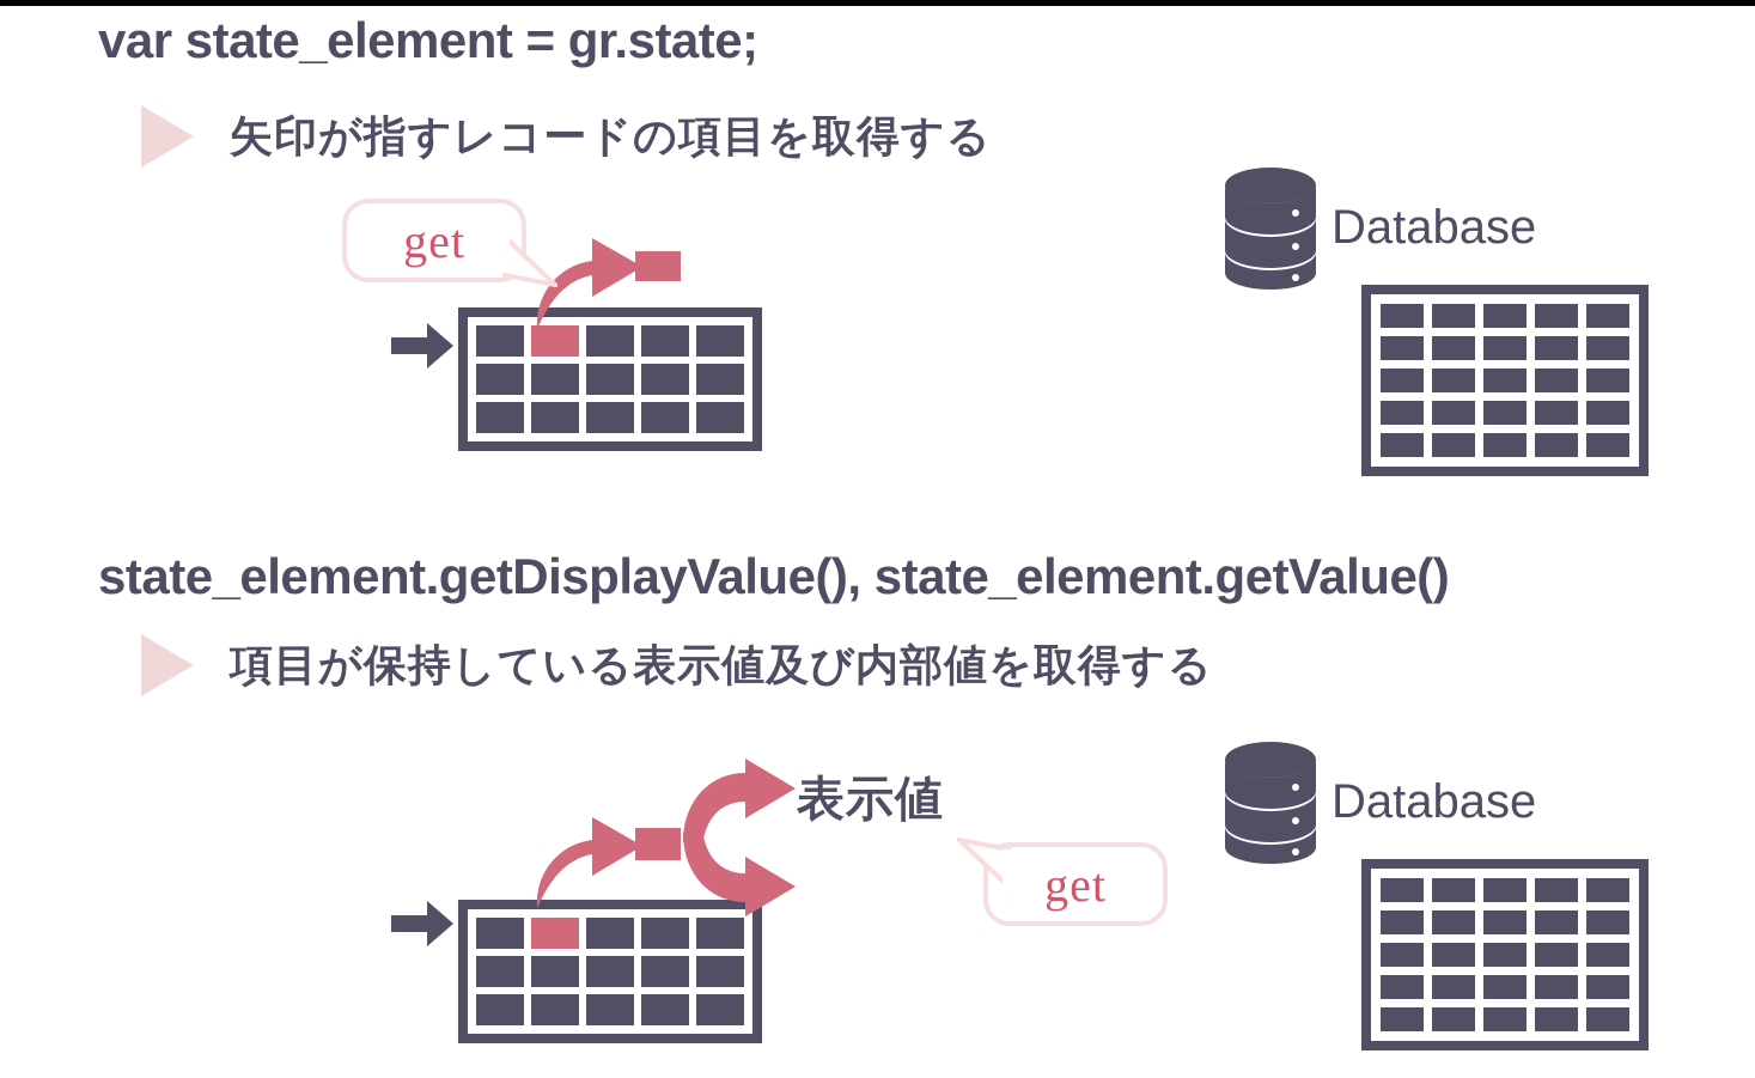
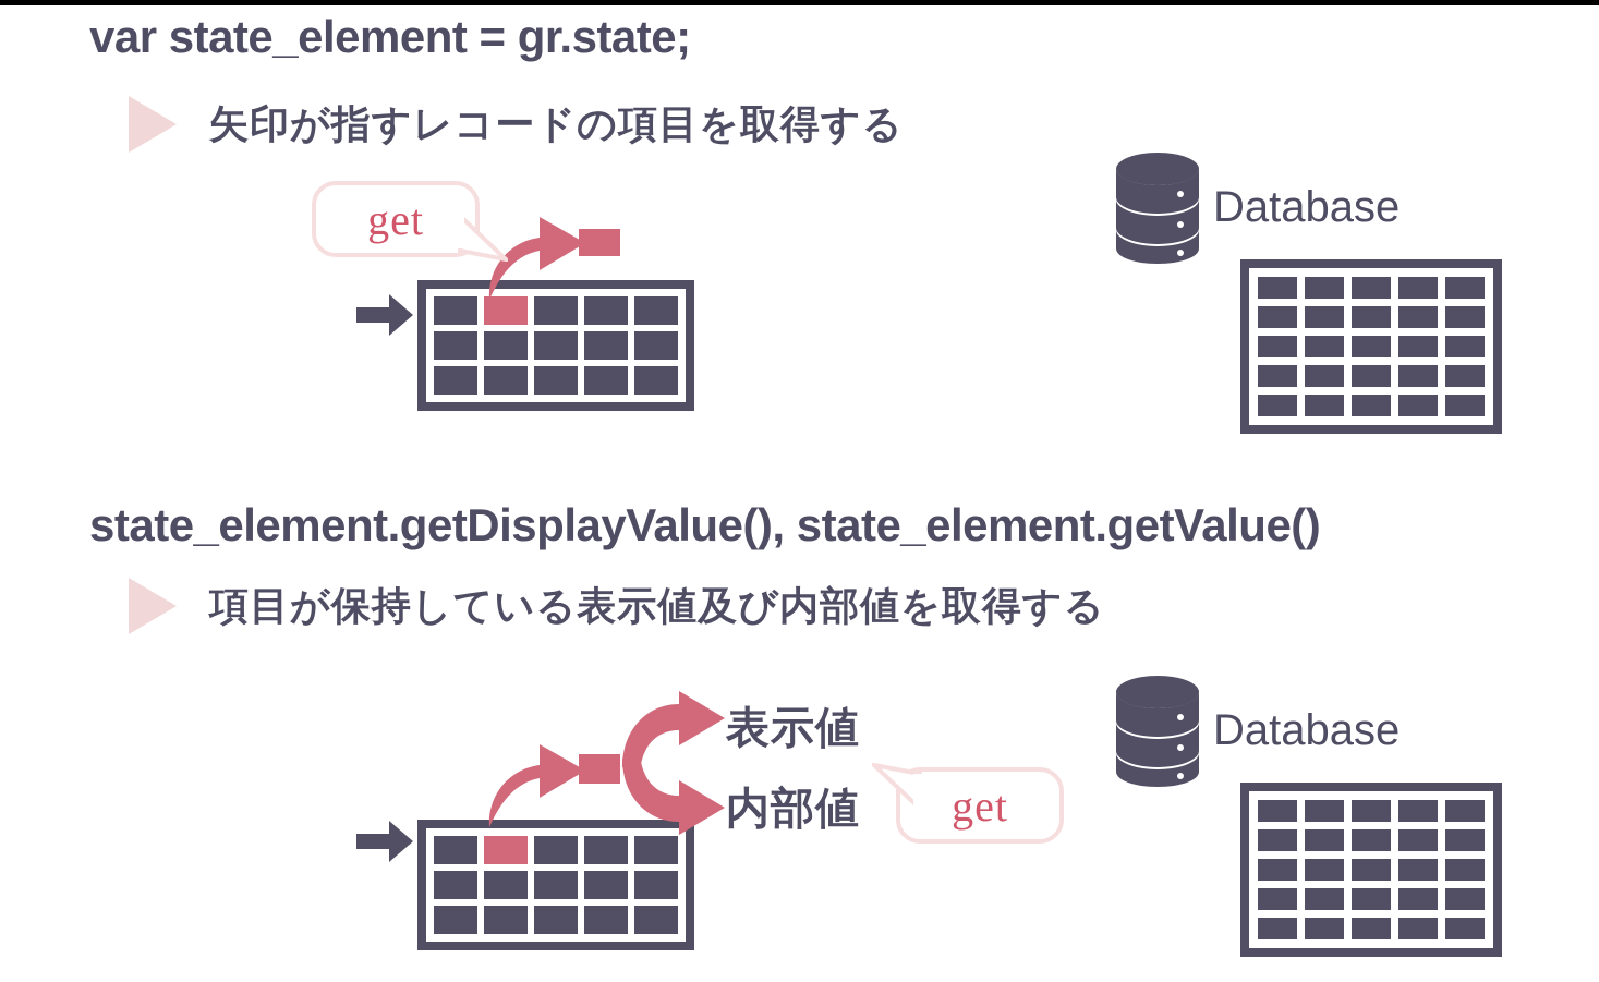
  var state_element = gr.state;
  矢印が指すレコードの項目を取得する
  get
  Database
  state_element.getDisplayValue(), state_element.getValue()
  項目が保持している表示値及び内部値を取得する
  表示値
+ 内部値
  get
  Database
